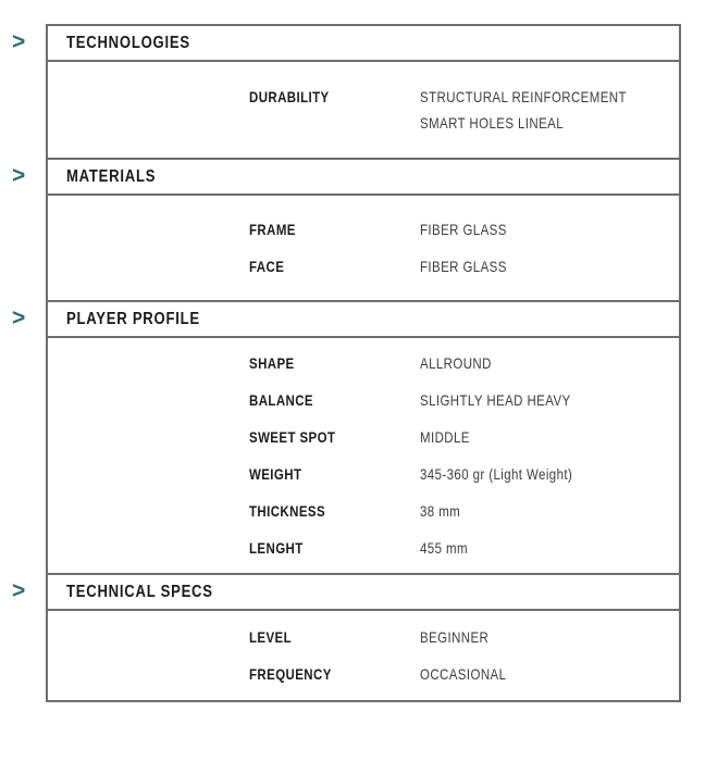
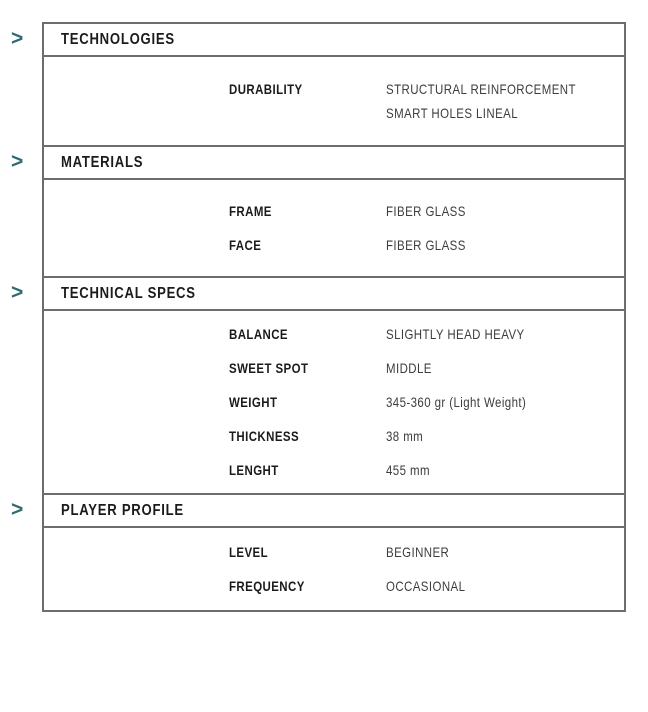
  >
  TECHNOLOGIES
  DURABILITY
  STRUCTURAL REINFORCEMENT
  SMART HOLES LINEAL
  >
  MATERIALS
  FRAME
  FIBER GLASS
  FACE
  FIBER GLASS
  >
- PLAYER PROFILE
+ TECHNICAL SPECS
- SHAPE
- ALLROUND
  BALANCE
  SLIGHTLY HEAD HEAVY
  SWEET SPOT
  MIDDLE
  WEIGHT
  345-360 gr (Light Weight)
  THICKNESS
  38 mm
  LENGHT
  455 mm
  >
- TECHNICAL SPECS
+ PLAYER PROFILE
  LEVEL
  BEGINNER
  FREQUENCY
  OCCASIONAL
